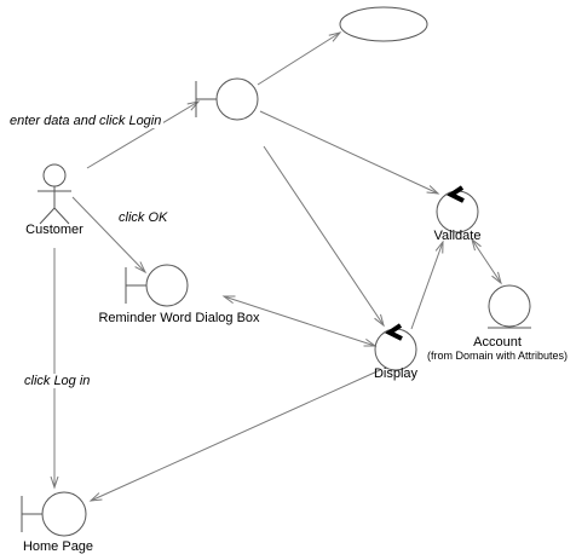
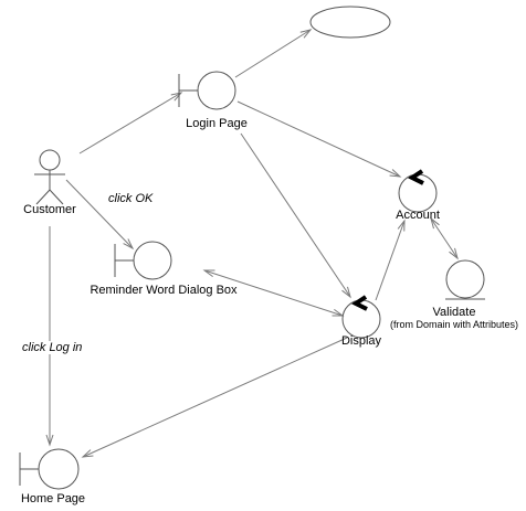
  Customer
+ Login Page
  Reminder Word Dialog Box
- Validate
+ Account
  Display
- Account
+ Validate
  (from Domain with Attributes)
  Home Page
- enter data and click Login
  click OK
  click Log in
